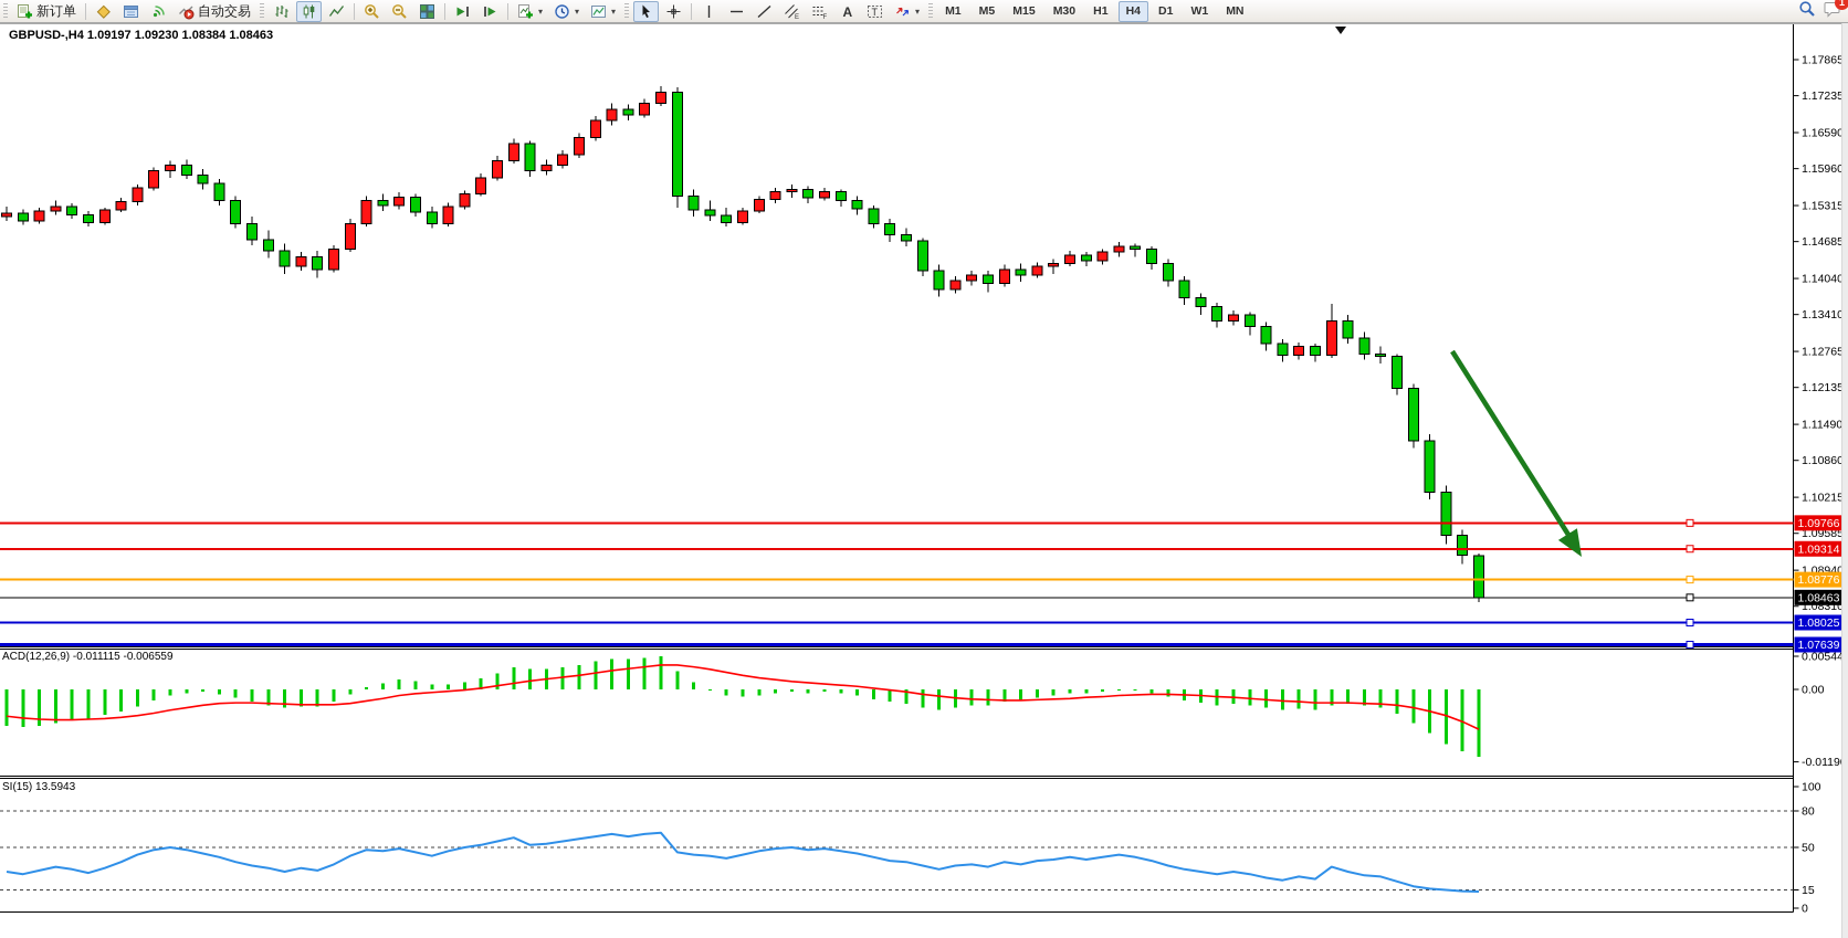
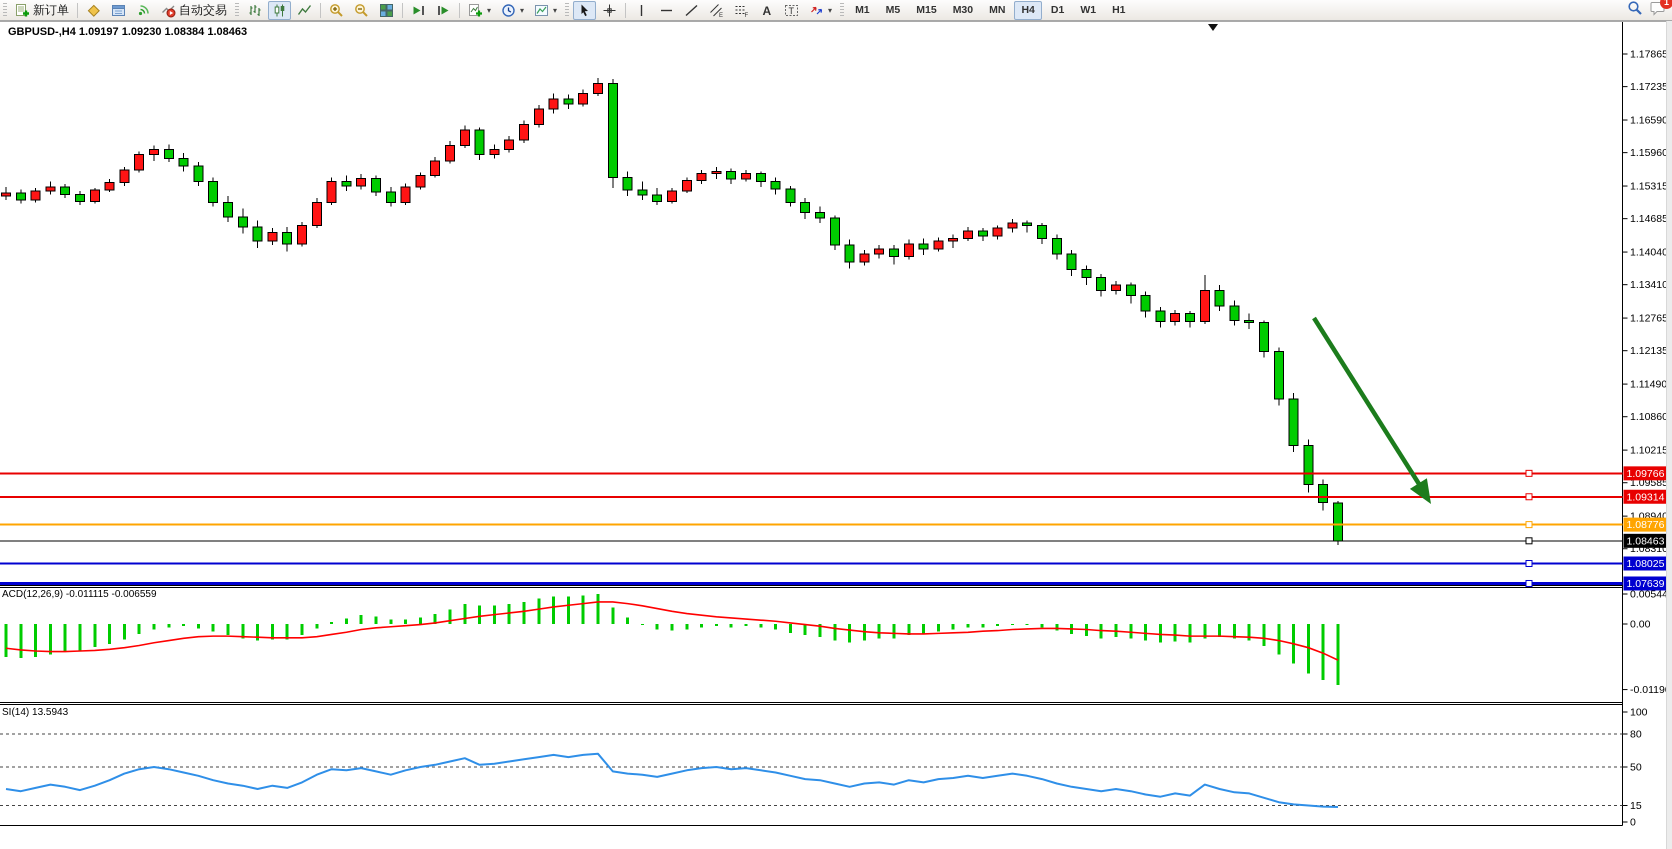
  1.1786
  1.1723
  1.1659
  1.1596
  1.1531
  1.1468
  1.1404
  1.1341
  1.1276
  1.1213
  1.11490
  1.1086
  1.1021
  1.0958
  1.0894
  1.0831
  1.09766
  1.09314
  1.08776
  1.08463
  1.08025
  1.07639
  0.0054
  0.00
  -0.0119
  100
  80
  50
  15
  0
  GBPUSD-,H4 1.09197 1.09230 1.08384 1.08463
  ACD(12,26,9) -0.011115 -0.006559
- SI(15) 13.5943
+ SI(14) 13.5943
  新订单
  自动交易
  ▾
  ▾
  ▾
  A
  T
  ▾
  M1
  M5
  M15
  M30
- H1
+ MN
  H4
  D1
  W1
- MN
+ H1
  1
